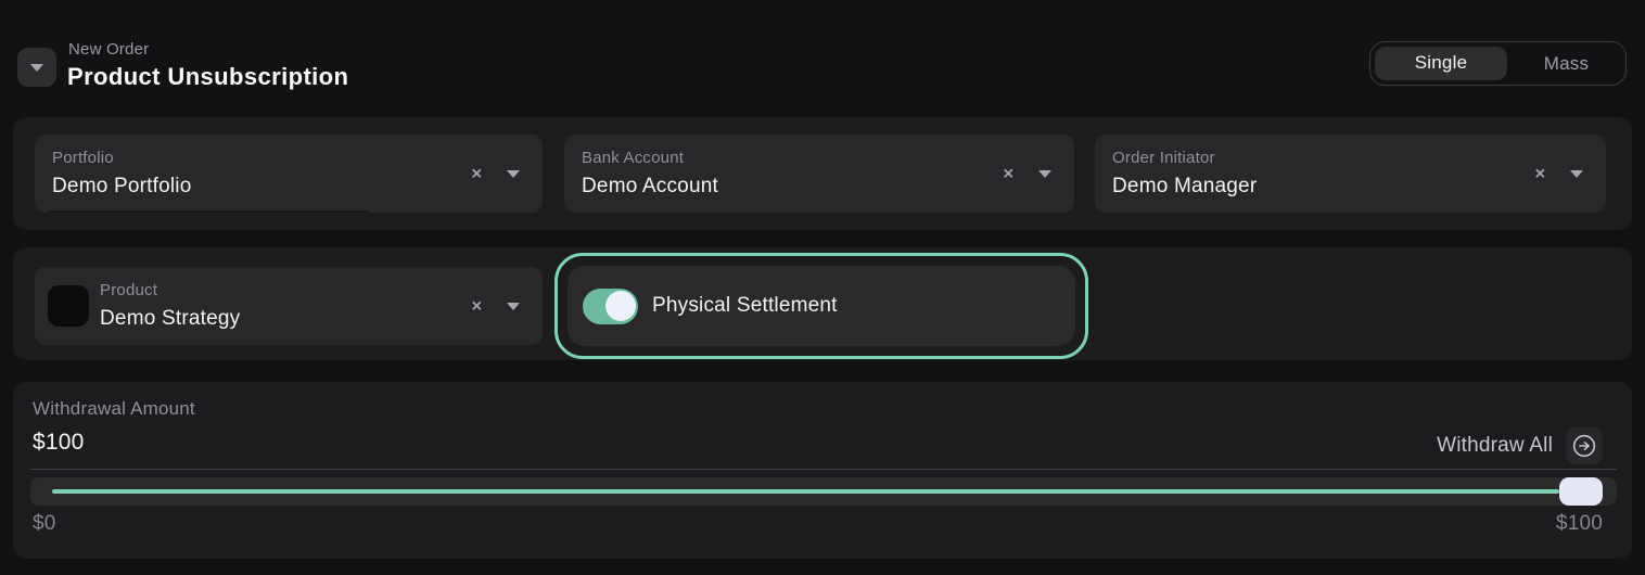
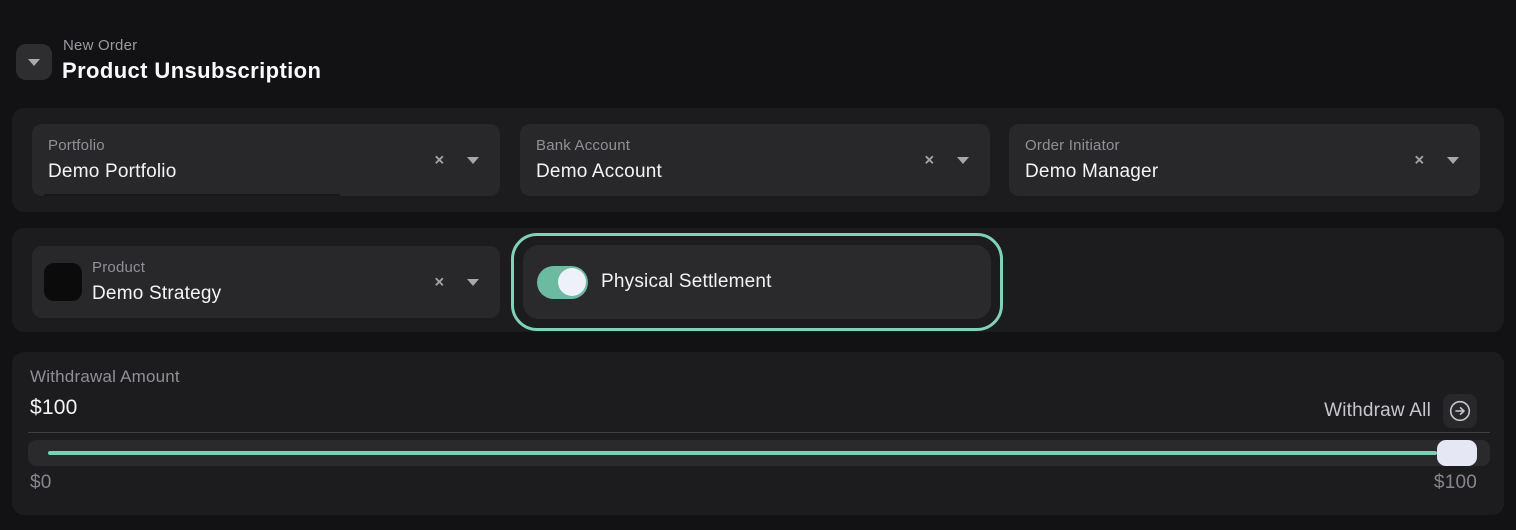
  New Order
  Product Unsubscription
- Single
- Mass
  Portfolio
  Demo Portfolio
  ✕
  Bank Account
  Demo Account
  ✕
  Order Initiator
  Demo Manager
  ✕
  Product
  Demo Strategy
  ✕
  Physical Settlement
  Withdrawal Amount
  $100
  Withdraw All
  $0
  $100
